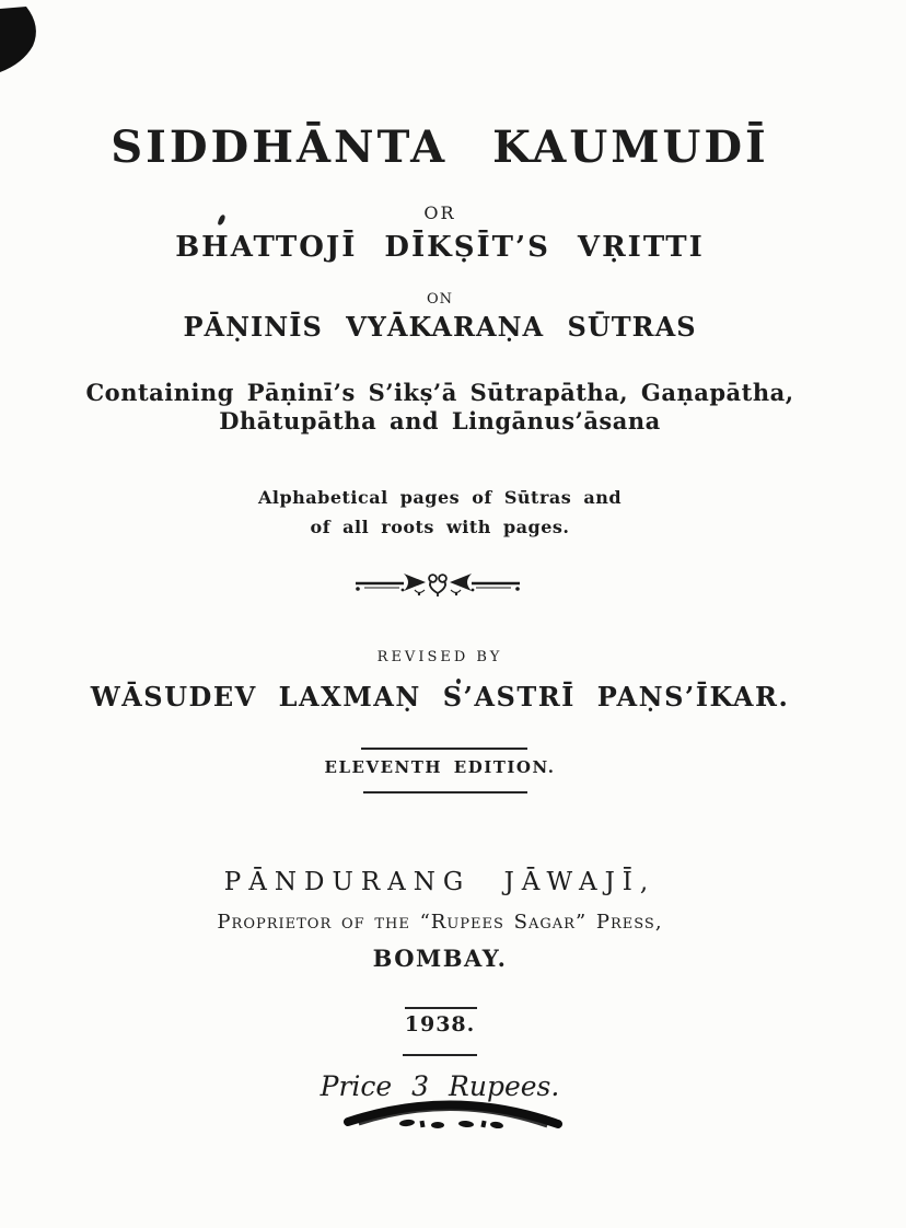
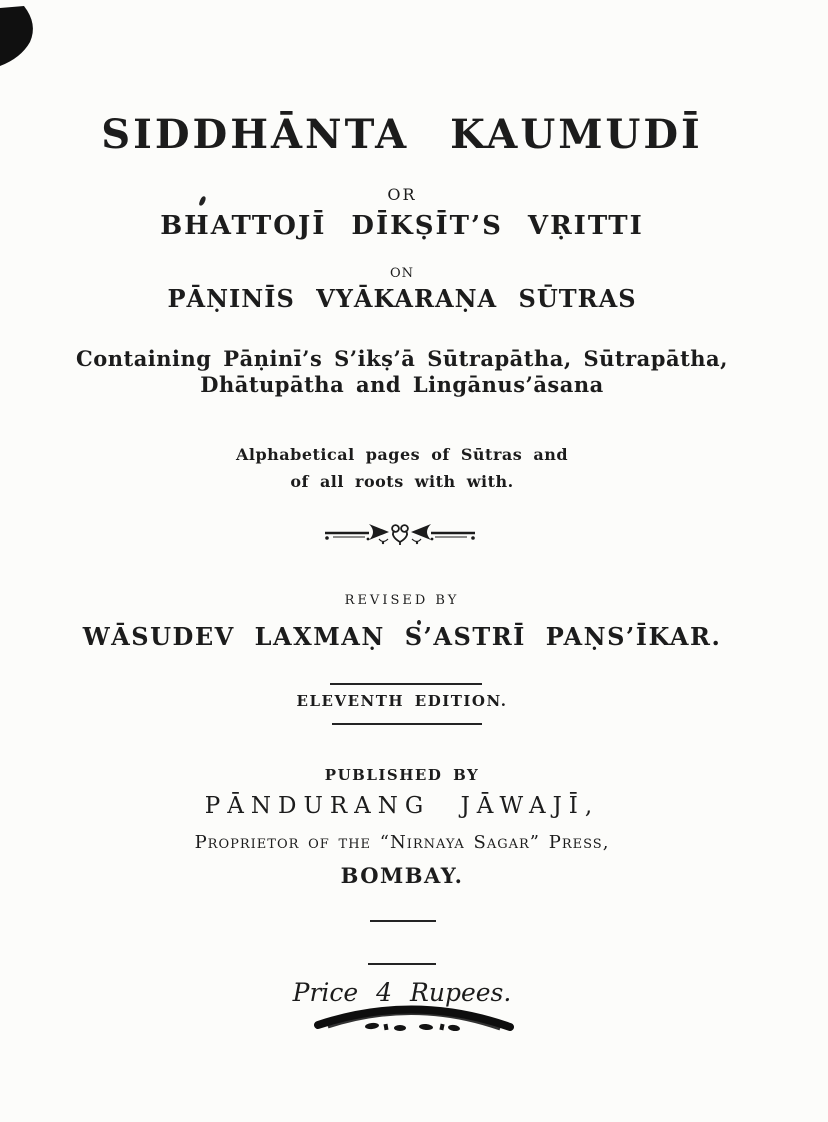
  SIDDHĀNTA KAUMUDĪ
  OR
  BHATTOJĪ DĪKṢĪT’S VṚITTI
  ON
  PĀṆINĪS VYĀKARAṆA SŪTRAS
- Containing Pāṇinī’s S’ikṣ’ā Sūtrapātha, Gaṇapātha,
+ Containing Pāṇinī’s S’ikṣ’ā Sūtrapātha, Sūtrapātha,
  Dhātupātha and Lingānus’āsana
  Alphabetical pages of Sūtras and
- of all roots with pages.
+ of all roots with with.
  REVISED BY
  WĀSUDEV LAXMAṆ S’ASTRĪ PAṆS’ĪKAR.
  ELEVENTH EDITION.
+ PUBLISHED BY
  PĀNDURANG JĀWAJĪ,
- Proprietor of the “Rupees Sagar” Press,
+ Proprietor of the “Nirnaya Sagar” Press,
  BOMBAY.
- 1938.
- Price 3 Rupees.
+ Price 4 Rupees.
